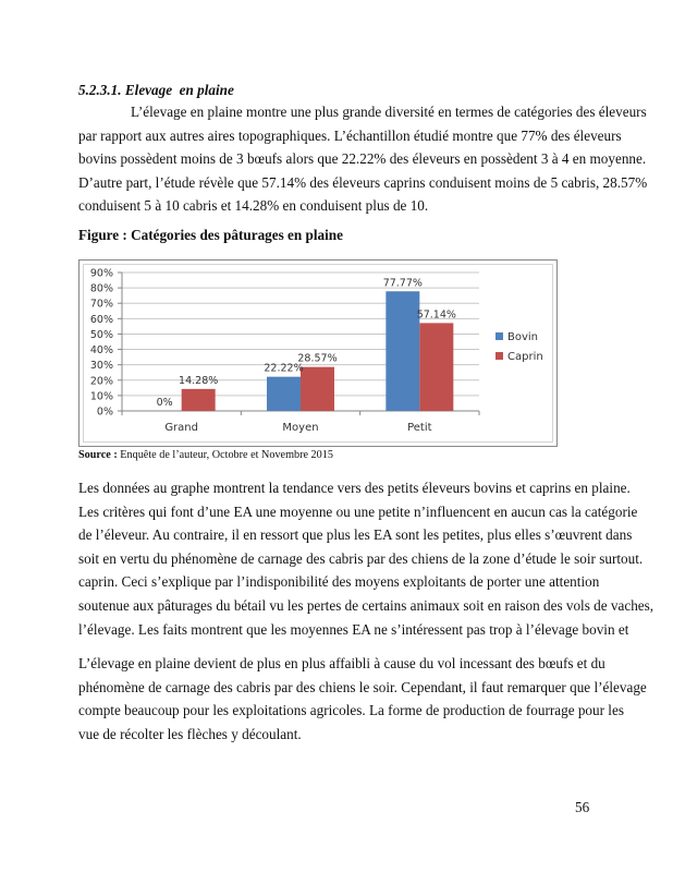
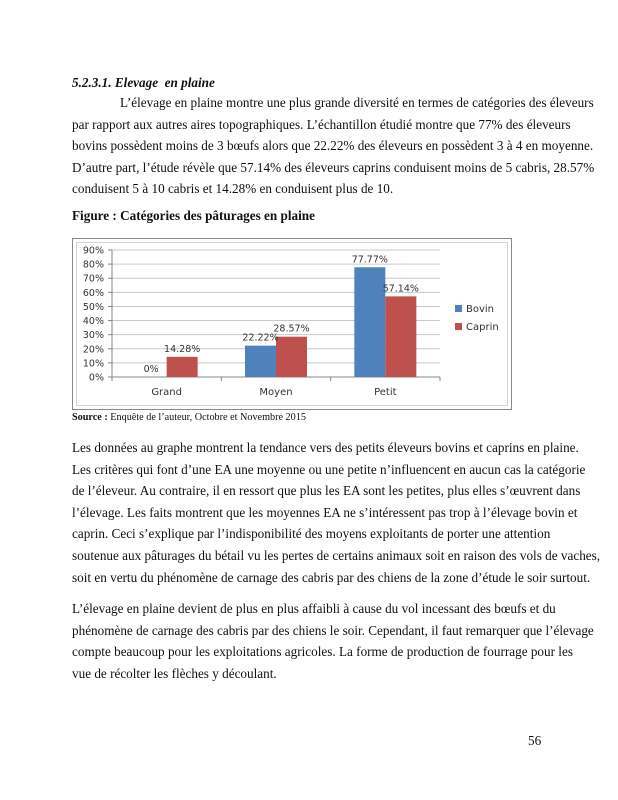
  5.2.3.1. Elevage en plaine
  L’élevage en plaine montre une plus grande diversité en termes de catégories des éleveurs
  par rapport aux autres aires topographiques. L’échantillon étudié montre que 77% des éleveurs
  bovins possèdent moins de 3 bœufs alors que 22.22% des éleveurs en possèdent 3 à 4 en moyenne.
  D’autre part, l’étude révèle que 57.14% des éleveurs caprins conduisent moins de 5 cabris, 28.57%
  conduisent 5 à 10 cabris et 14.28% en conduisent plus de 10.
  Figure : Catégories des pâturages en plaine
  0%
  10%
  20%
  30%
  40%
  50%
  60%
  70%
  80%
  90%
  0%
  14.28%
  22.22%
  28.57%
  77.77%
  57.14%
  Grand
  Moyen
  Petit
  Bovin
  Caprin
  Source : Enquête de l’auteur, Octobre et Novembre 2015
  Les données au graphe montrent la tendance vers des petits éleveurs bovins et caprins en plaine.
  Les critères qui font d’une EA une moyenne ou une petite n’influencent en aucun cas la catégorie
  de l’éleveur. Au contraire, il en ressort que plus les EA sont les petites, plus elles s’œuvrent dans
- soit en vertu du phénomène de carnage des cabris par des chiens de la zone d’étude le soir surtout.
+ l’élevage. Les faits montrent que les moyennes EA ne s’intéressent pas trop à l’élevage bovin et
  caprin. Ceci s’explique par l’indisponibilité des moyens exploitants de porter une attention
  soutenue aux pâturages du bétail vu les pertes de certains animaux soit en raison des vols de vaches,
- l’élevage. Les faits montrent que les moyennes EA ne s’intéressent pas trop à l’élevage bovin et
+ soit en vertu du phénomène de carnage des cabris par des chiens de la zone d’étude le soir surtout.
  L’élevage en plaine devient de plus en plus affaibli à cause du vol incessant des bœufs et du
  phénomène de carnage des cabris par des chiens le soir. Cependant, il faut remarquer que l’élevage
  compte beaucoup pour les exploitations agricoles. La forme de production de fourrage pour les
  vue de récolter les flèches y découlant.
  56
